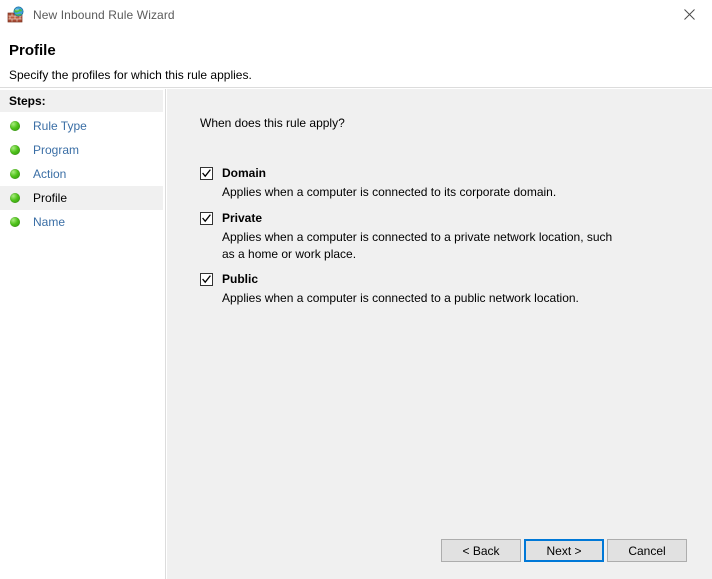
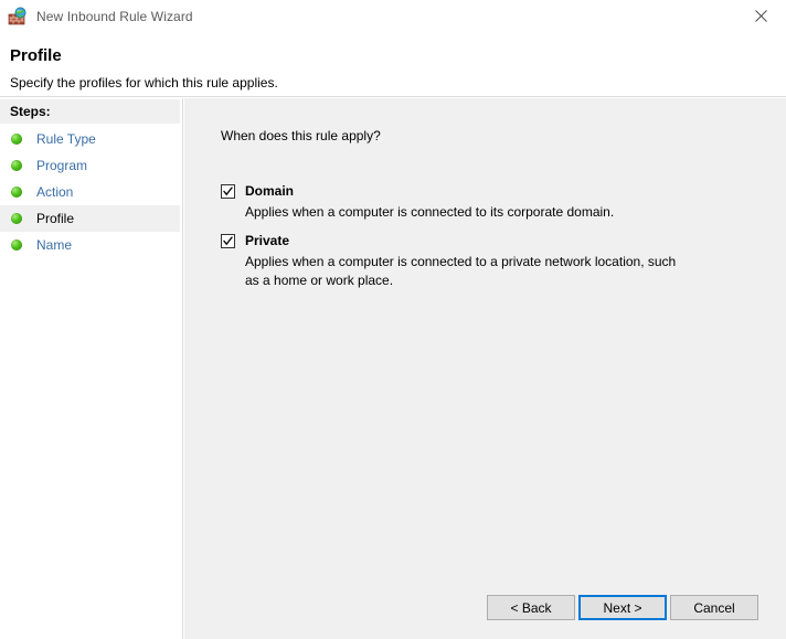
  New Inbound Rule Wizard
  Profile
  Specify the profiles for which this rule applies.
  Steps:
  Rule Type
  Program
  Action
  Profile
  Name
  When does this rule apply?
  Domain
  Applies when a computer is connected to its corporate domain.
  Private
  Applies when a computer is connected to a private network location, such as a home or work place.
- Public
- Applies when a computer is connected to a public network location.
  < Back
  Next >
  Cancel
